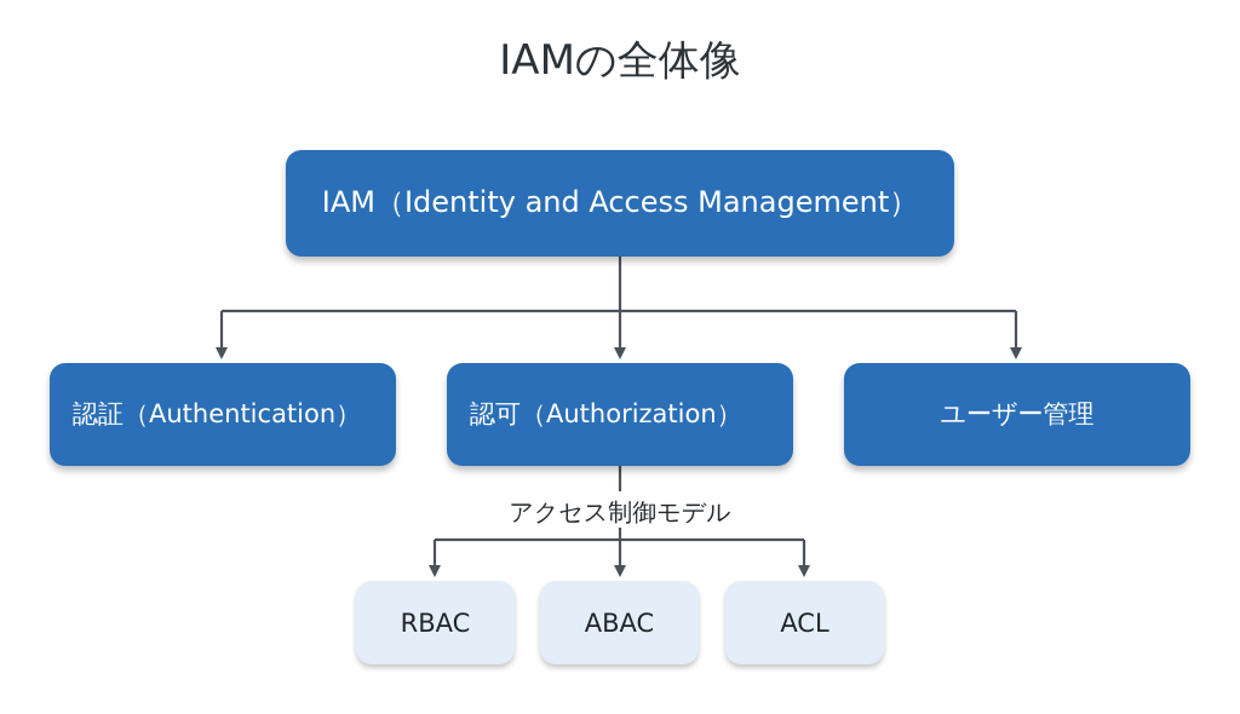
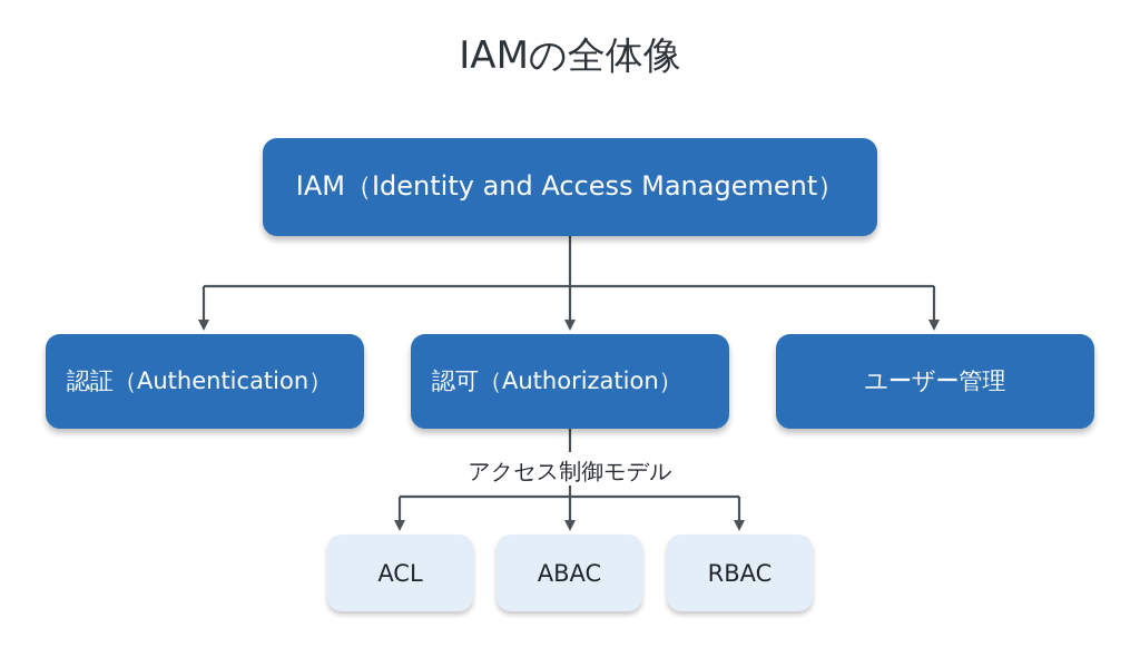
  IAMの全体像
  IAM（Identity and Access Management）
  認証（Authentication）
  認可（Authorization）
  ユーザー管理
  アクセス制御モデル
- RBAC
+ ACL
  ABAC
- ACL
+ RBAC
